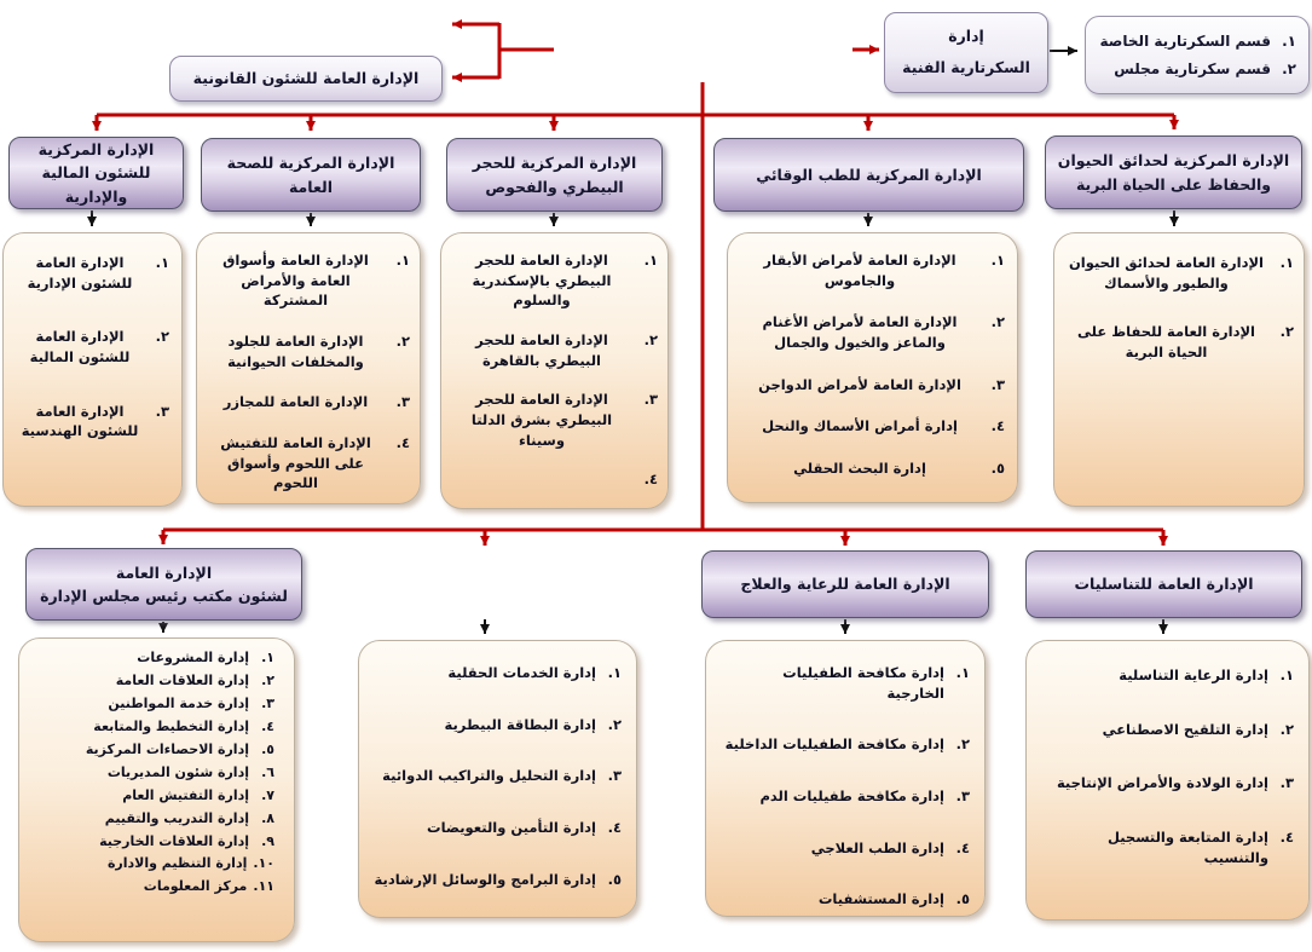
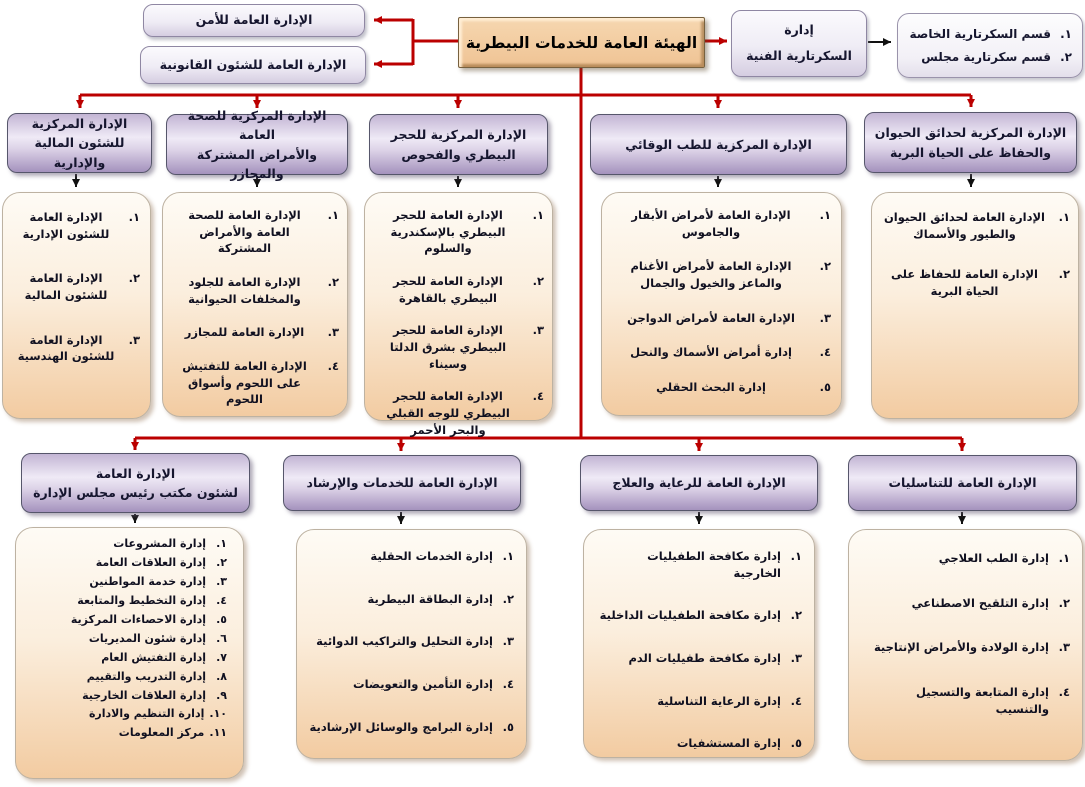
+ الهيئة العامة للخدمات البيطرية
+ الإدارة العامة للأمن
  الإدارة العامة للشئون القانونية
  إدارة
  السكرتارية الفنية
  ١.
  قسم السكرتارية الخاصة
  ٢.
  قسم سكرتارية مجلس
  الإدارة المركزية
  للشئون المالية والإدارية
  الإدارة المركزية للصحة العامة
+ والأمراض المشتركة والمجازر
  الإدارة المركزية للحجر
  البيطري والفحوص
  الإدارة المركزية للطب الوقائي
  الإدارة المركزية لحدائق الحيوان
  والحفاظ على الحياة البرية
  ١.
  الإدارة العامة للشئون الإدارية
  ٢.
  الإدارة العامة للشئون المالية
  ٣.
  الإدارة العامة للشئون الهندسية
  ١.
- الإدارة العامة وأسواق العامة والأمراض المشتركة
+ الإدارة العامة للصحة العامة والأمراض المشتركة
  ٢.
  الإدارة العامة للجلود والمخلفات الحيوانية
  ٣.
  الإدارة العامة للمجازر
  ٤.
  الإدارة العامة للتفتيش على اللحوم وأسواق اللحوم
  ١.
  الإدارة العامة للحجر البيطري بالإسكندرية والسلوم
  ٢.
  الإدارة العامة للحجر البيطري بالقاهرة
  ٣.
  الإدارة العامة للحجر البيطري بشرق الدلتا وسيناء
  ٤.
+ الإدارة العامة للحجر البيطري للوجه القبلي والبحر الأحمر
  ١.
  الإدارة العامة لأمراض الأبقار والجاموس
  ٢.
  الإدارة العامة لأمراض الأغنام والماعز والخيول والجمال
  ٣.
  الإدارة العامة لأمراض الدواجن
  ٤.
  إدارة أمراض الأسماك والنحل
  ٥.
  إدارة البحث الحقلي
  ١.
  الإدارة العامة لحدائق الحيوان والطيور والأسماك
  ٢.
  الإدارة العامة للحفاظ على الحياة البرية
  الإدارة العامة
  لشئون مكتب رئيس مجلس الإدارة
+ الإدارة العامة للخدمات والإرشاد
  الإدارة العامة للرعاية والعلاج
  الإدارة العامة للتناسليات
  ١.
  إدارة المشروعات
  ٢.
  إدارة العلاقات العامة
  ٣.
  إدارة خدمة المواطنين
  ٤.
  إدارة التخطيط والمتابعة
  ٥.
  إدارة الاحصاءات المركزية
  ٦.
  إدارة شئون المديريات
  ٧.
  إدارة التفتيش العام
  ٨.
  إدارة التدريب والتقييم
  ٩.
  إدارة العلاقات الخارجية
  ١٠.
  إدارة التنظيم والادارة
  ١١.
  مركز المعلومات
  ١.
  إدارة الخدمات الحقلية
  ٢.
  إدارة البطاقة البيطرية
  ٣.
  إدارة التحليل والتراكيب الدوائية
  ٤.
  إدارة التأمين والتعويضات
  ٥.
  إدارة البرامج والوسائل الإرشادية
  ١.
  إدارة مكافحة الطفيليات الخارجية
  ٢.
  إدارة مكافحة الطفيليات الداخلية
  ٣.
  إدارة مكافحة طفيليات الدم
  ٤.
- إدارة الطب العلاجي
+ إدارة الرعاية التناسلية
  ٥.
  إدارة المستشفيات
  ١.
- إدارة الرعاية التناسلية
+ إدارة الطب العلاجي
  ٢.
  إدارة التلقيح الاصطناعي
  ٣.
  إدارة الولادة والأمراض الإنتاجية
  ٤.
  إدارة المتابعة والتسجيل والتنسيب
